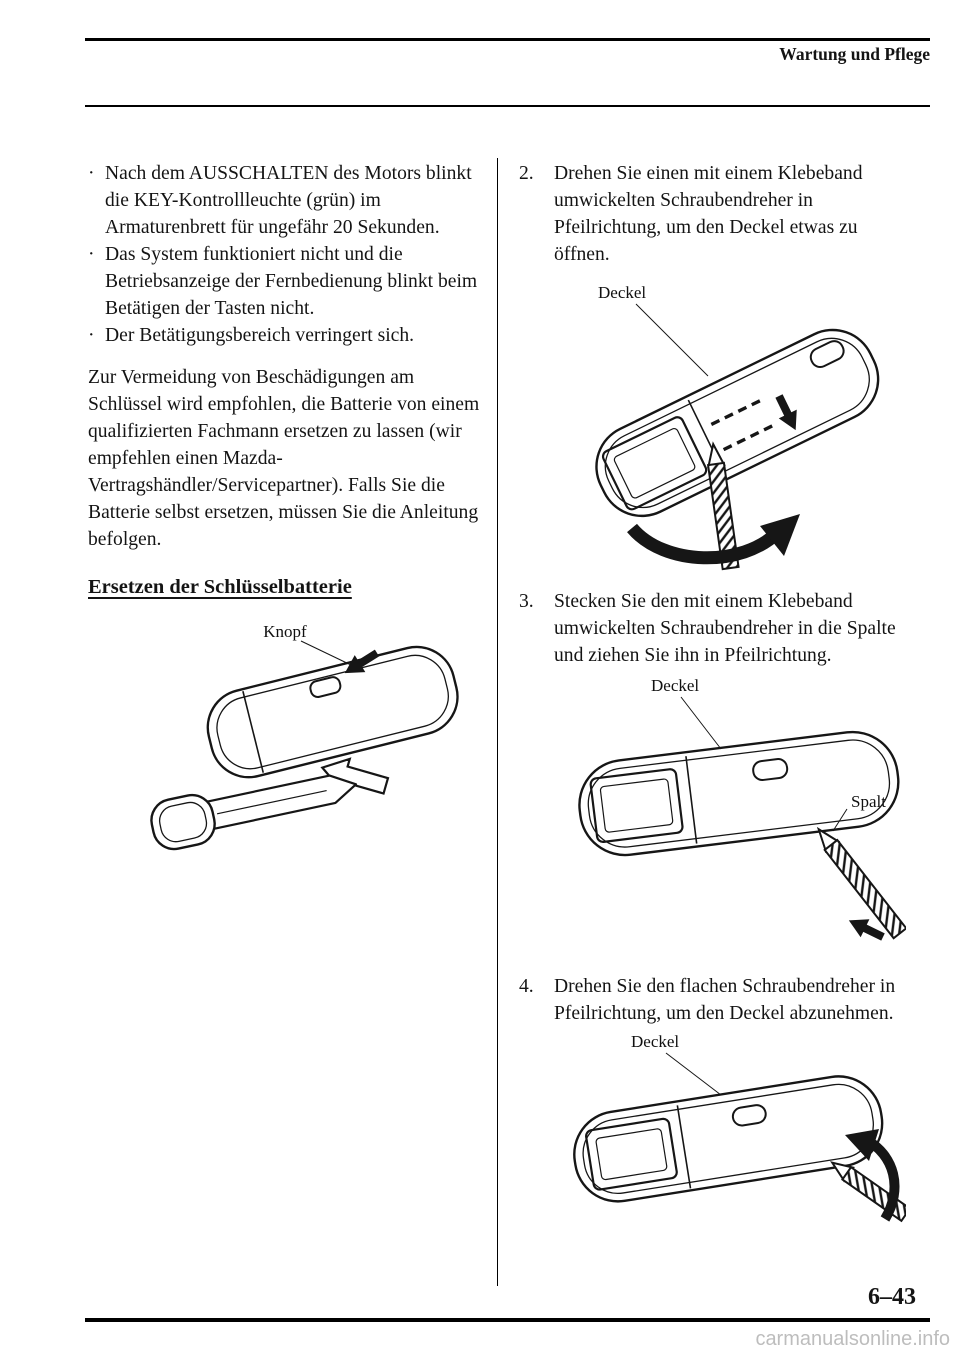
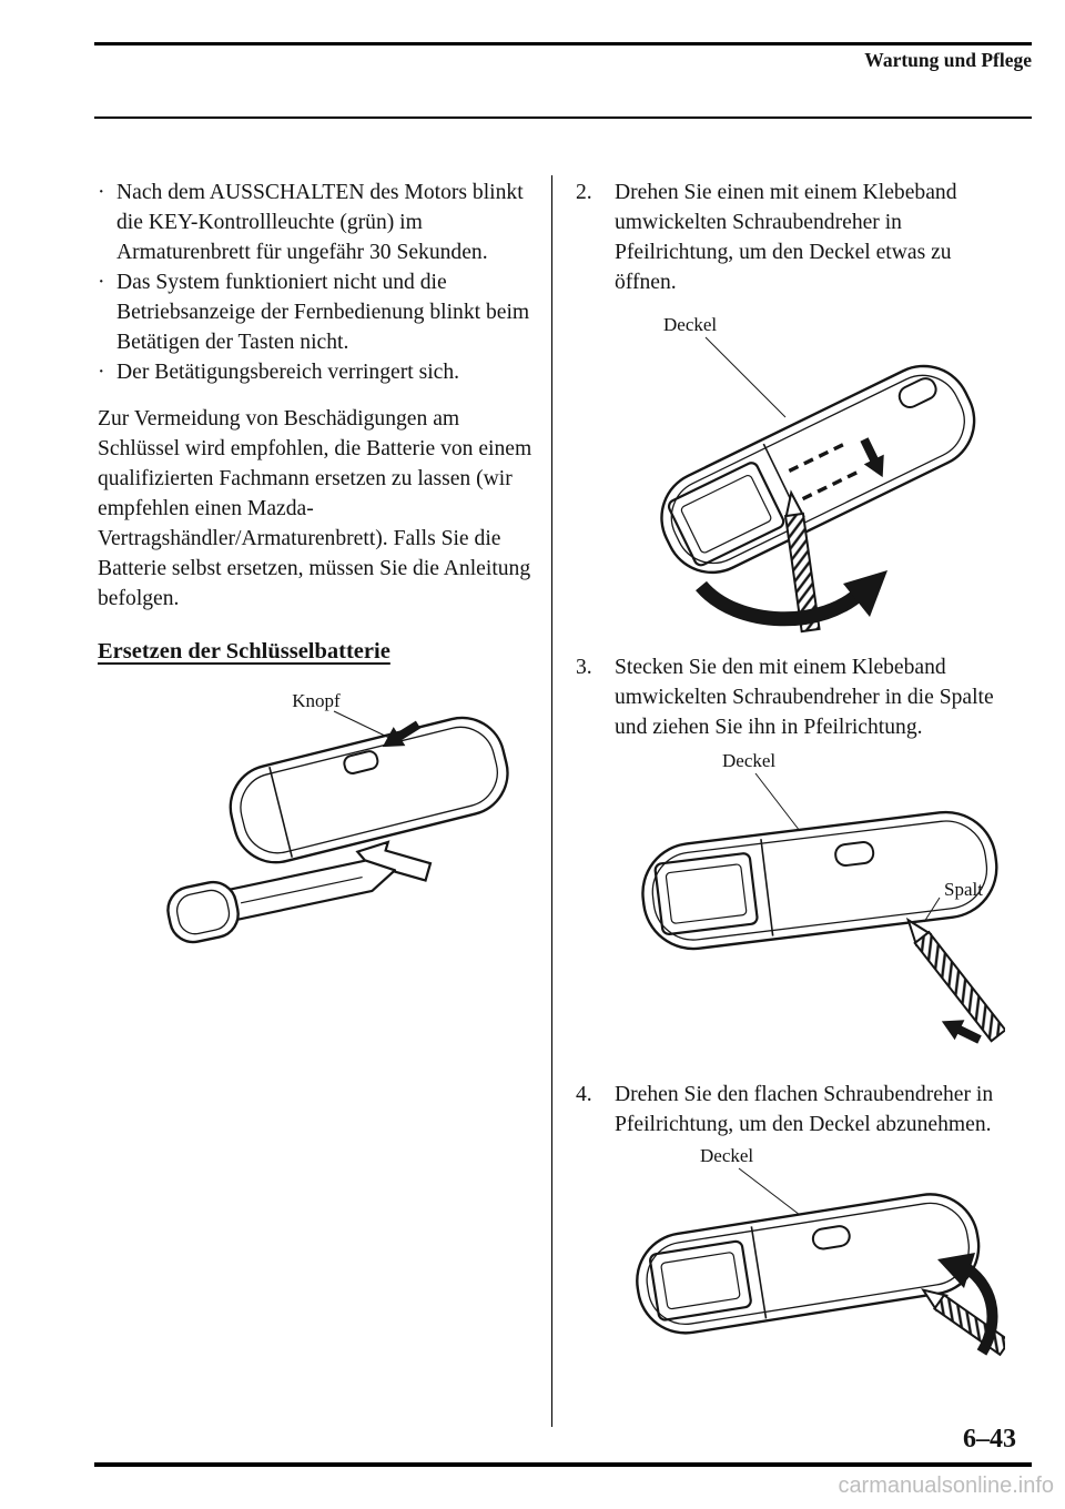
  Wartung und Pflege
  ·
- Nach dem AUSSCHALTEN des Motors blinkt die KEY-Kontrollleuchte (grün) im Armaturenbrett für ungefähr 20 Sekunden.
+ Nach dem AUSSCHALTEN des Motors blinkt die KEY-Kontrollleuchte (grün) im Armaturenbrett für ungefähr 30 Sekunden.
  ·
  Das System funktioniert nicht und die Betriebsanzeige der Fernbedienung blinkt beim Betätigen der Tasten nicht.
  ·
  Der Betätigungsbereich verringert sich.
- Zur Vermeidung von Beschädigungen am Schlüssel wird empfohlen, die Batterie von einem qualifizierten Fachmann ersetzen zu lassen (wir empfehlen einen Mazda-Vertragshändler/Servicepartner). Falls Sie die Batterie selbst ersetzen, müssen Sie die Anleitung befolgen.
+ Zur Vermeidung von Beschädigungen am Schlüssel wird empfohlen, die Batterie von einem qualifizierten Fachmann ersetzen zu lassen (wir empfehlen einen Mazda-Vertragshändler/Armaturenbrett). Falls Sie die Batterie selbst ersetzen, müssen Sie die Anleitung befolgen.
  Ersetzen der Schlüsselbatterie
  Knopf
  2.
  Drehen Sie einen mit einem Klebeband umwickelten Schraubendreher in Pfeilrichtung, um den Deckel etwas zu öffnen.
  Deckel
  3.
  Stecken Sie den mit einem Klebeband umwickelten Schraubendreher in die Spalte und ziehen Sie ihn in Pfeilrichtung.
  Deckel
  Spalt
  4.
  Drehen Sie den flachen Schraubendreher in Pfeilrichtung, um den Deckel abzunehmen.
  Deckel
  6–43
  carmanualsonline.info
